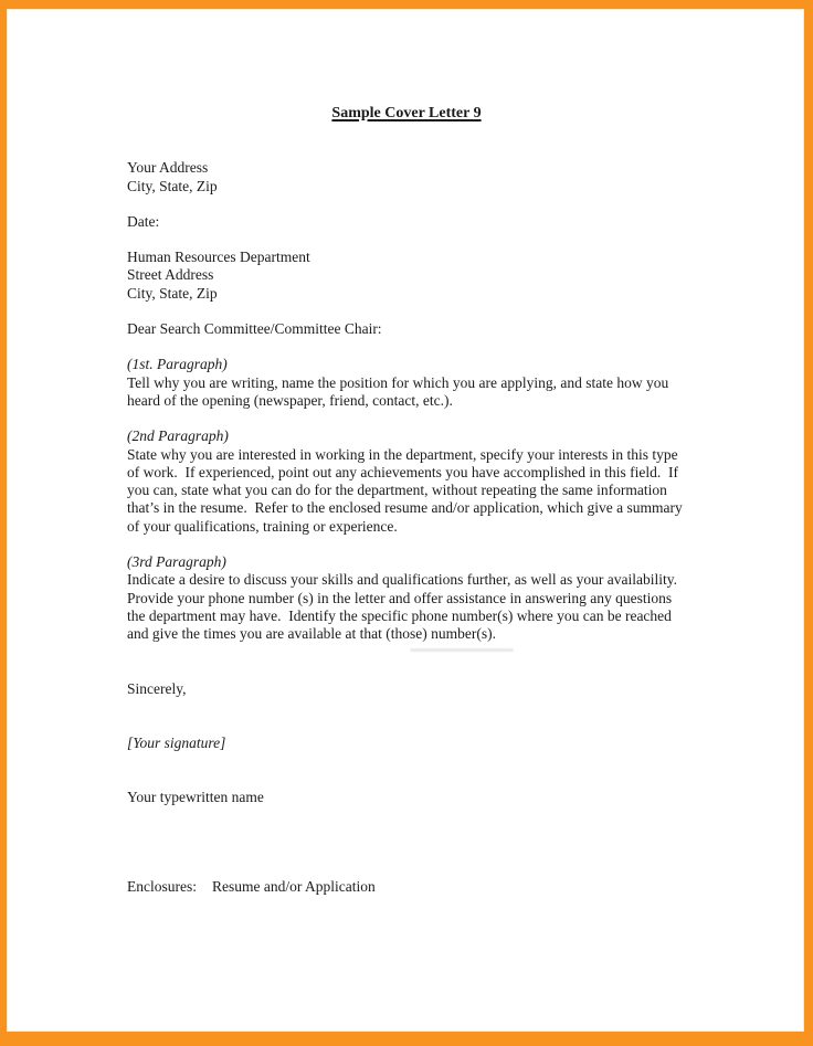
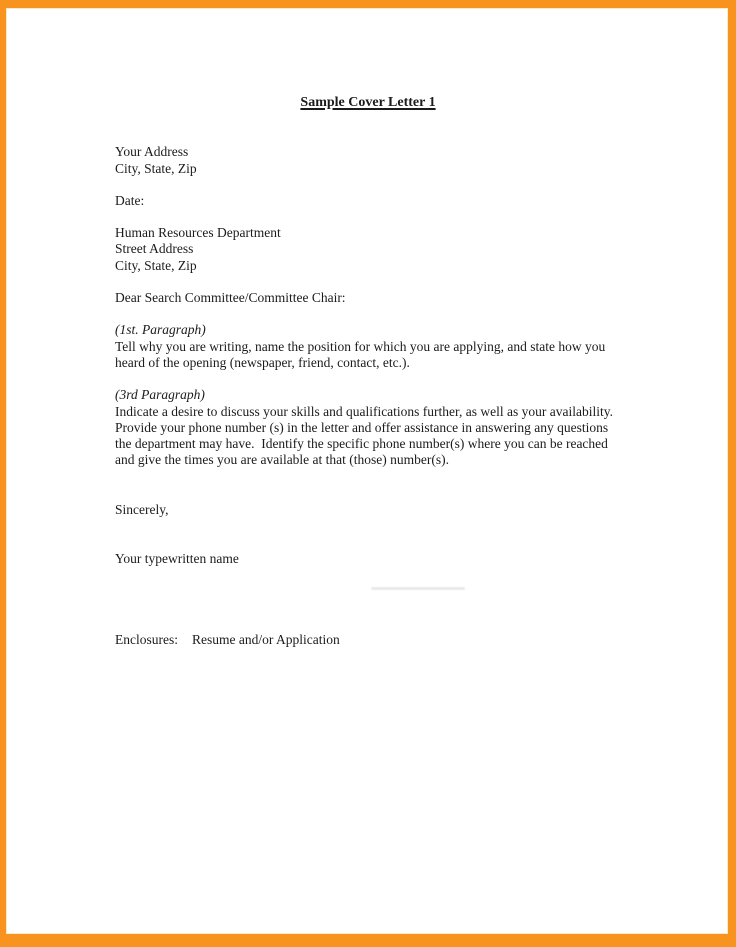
- Sample Cover Letter 9
+ Sample Cover Letter 1
  Your Address
  City, State, Zip
  Date:
  Human Resources Department
  Street Address
  City, State, Zip
  Dear Search Committee/Committee Chair:
  (1st. Paragraph)
  Tell why you are writing, name the position for which you are applying, and state how you heard of the opening (newspaper, friend, contact, etc.).
- (2nd Paragraph)
- State why you are interested in working in the department, specify your interests in this type of work. If experienced, point out any achievements you have accomplished in this field. If you can, state what you can do for the department, without repeating the same information that’s in the resume. Refer to the enclosed resume and/or application, which give a summary of your qualifications, training or experience.
  (3rd Paragraph)
  Indicate a desire to discuss your skills and qualifications further, as well as your availability. Provide your phone number (s) in the letter and offer assistance in answering any questions the department may have. Identify the specific phone number(s) where you can be reached and give the times you are available at that (those) number(s).
  Sincerely,
- [Your signature]
  Your typewritten name
  Enclosures: Resume and/or Application
